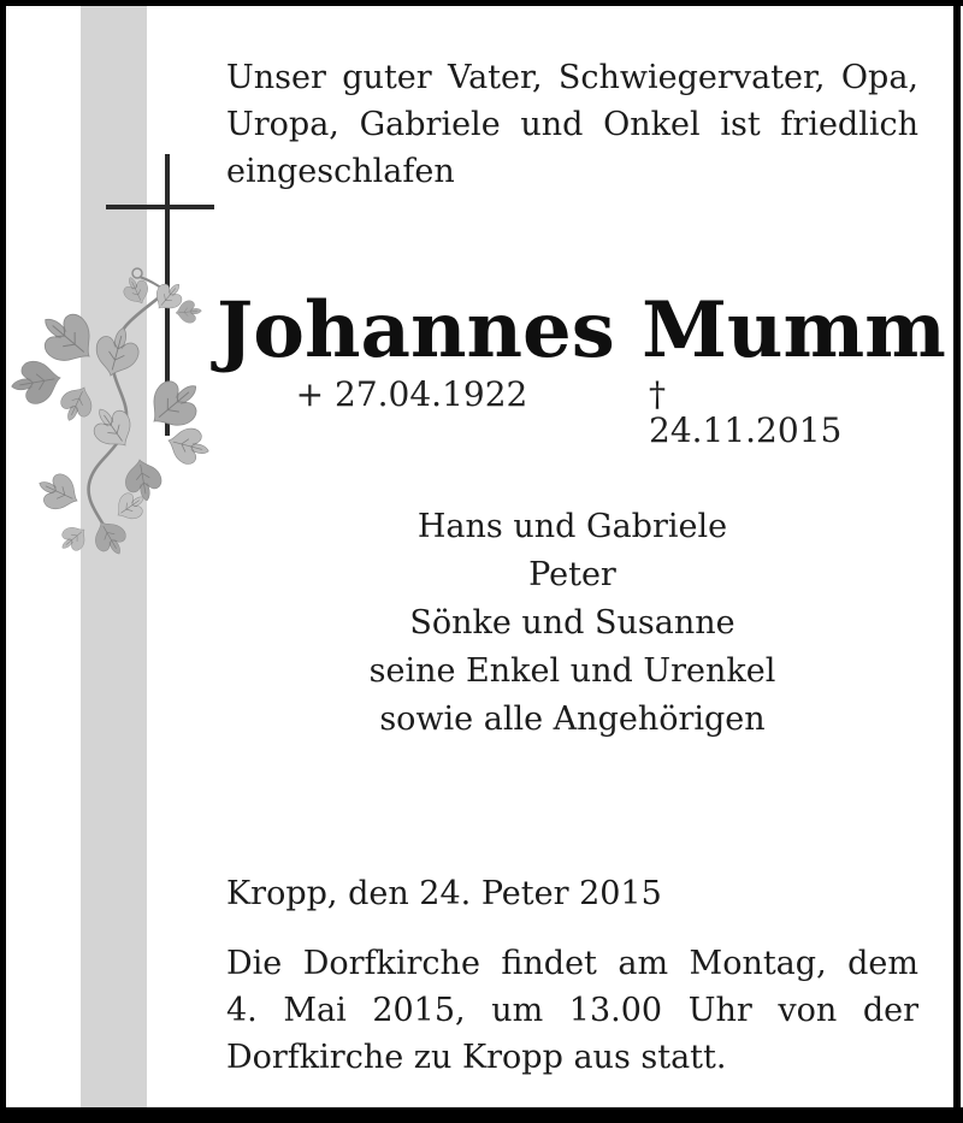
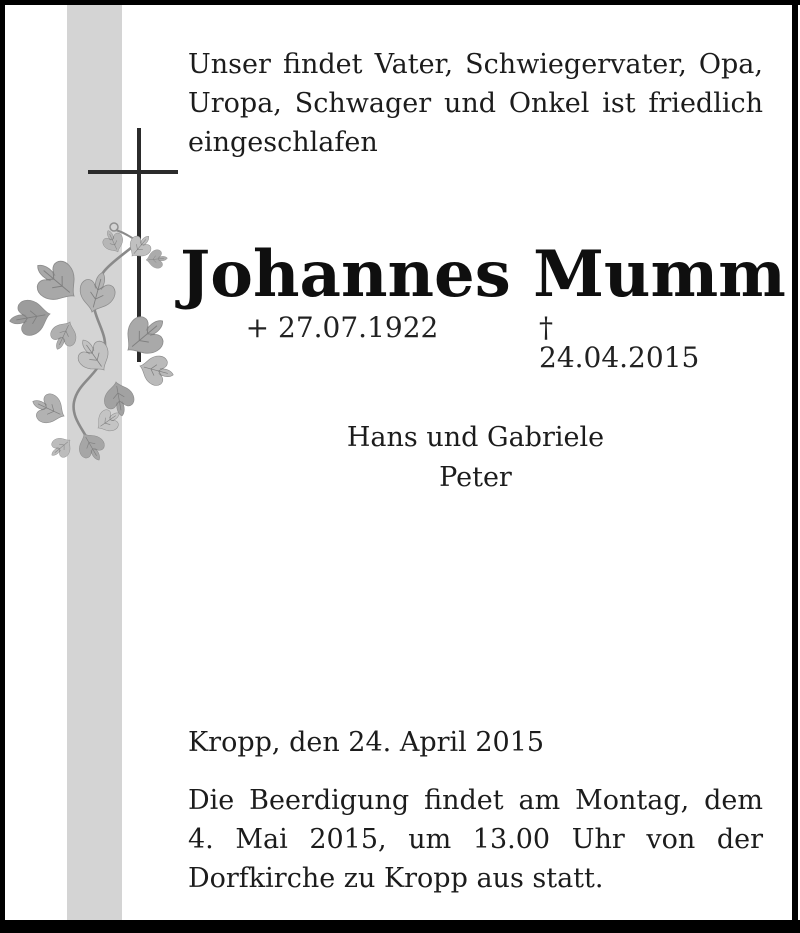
- Unser guter Vater, Schwiegervater, Opa,
+ Unser findet Vater, Schwiegervater, Opa,
- Uropa, Gabriele und Onkel ist friedlich
+ Uropa, Schwager und Onkel ist friedlich
  eingeschlafen
  Johannes Mumm
- + 27.04.1922
+ + 27.07.1922
- † 24.11.2015
+ † 24.04.2015
  Hans und Gabriele
  Peter
- Sönke und Susanne
- seine Enkel und Urenkel
- sowie alle Angehörigen
- Kropp, den 24. Peter 2015
+ Kropp, den 24. April 2015
- Die Dorfkirche findet am Montag, dem
+ Die Beerdigung findet am Montag, dem
  4. Mai 2015, um 13.00 Uhr von der
  Dorfkirche zu Kropp aus statt.
